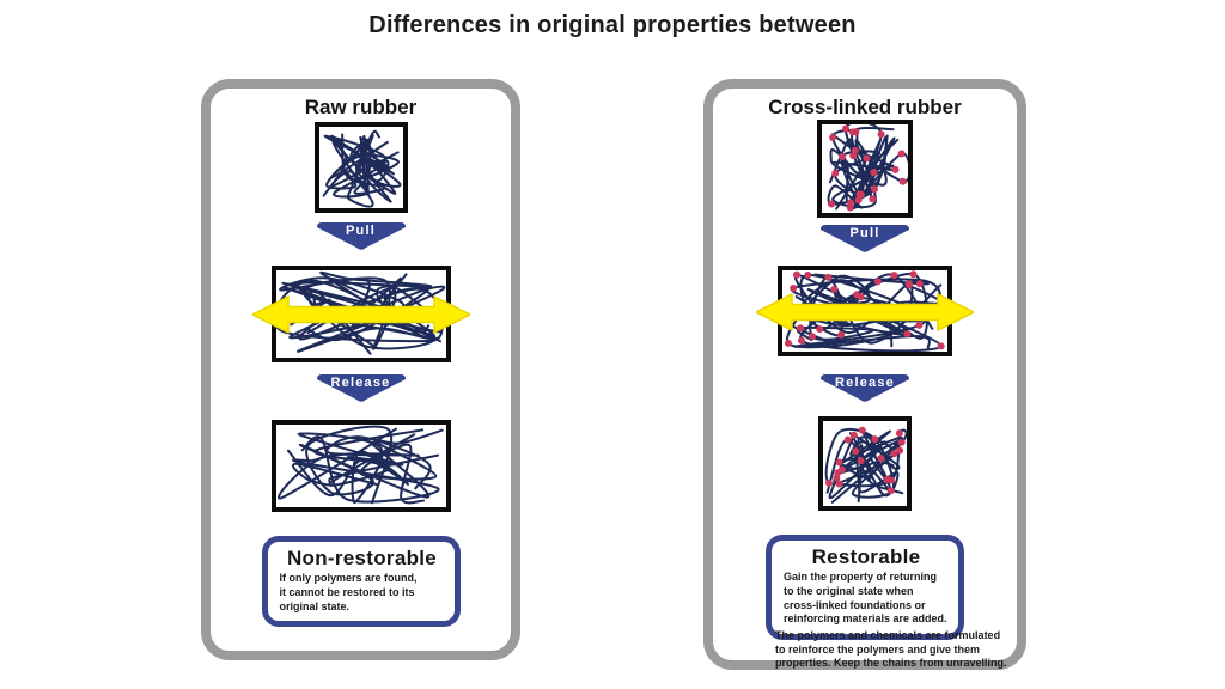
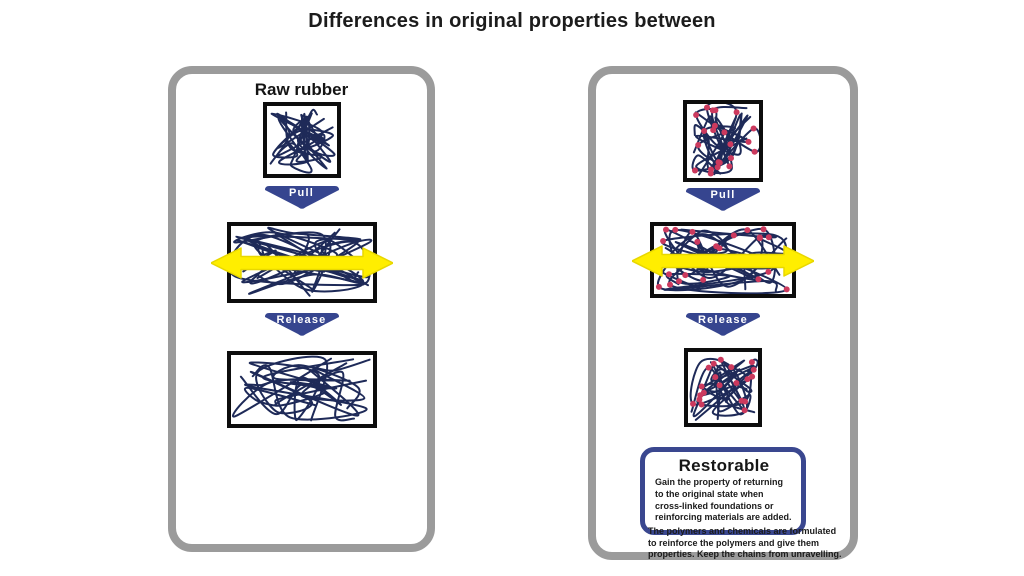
  Differences in original properties between
  Raw rubber
  Pull
  Release
- Non-restorable
- If only polymers are found,
- it cannot be restored to its
- original state.
- Cross-linked rubber
  Pull
  Release
  Restorable
  Gain the property of returning
  to the original state when
  cross-linked foundations or
  reinforcing materials are added.
  The polymers and chemicals are formulated
  to reinforce the polymers and give them
  properties. Keep the chains from unravelling.
